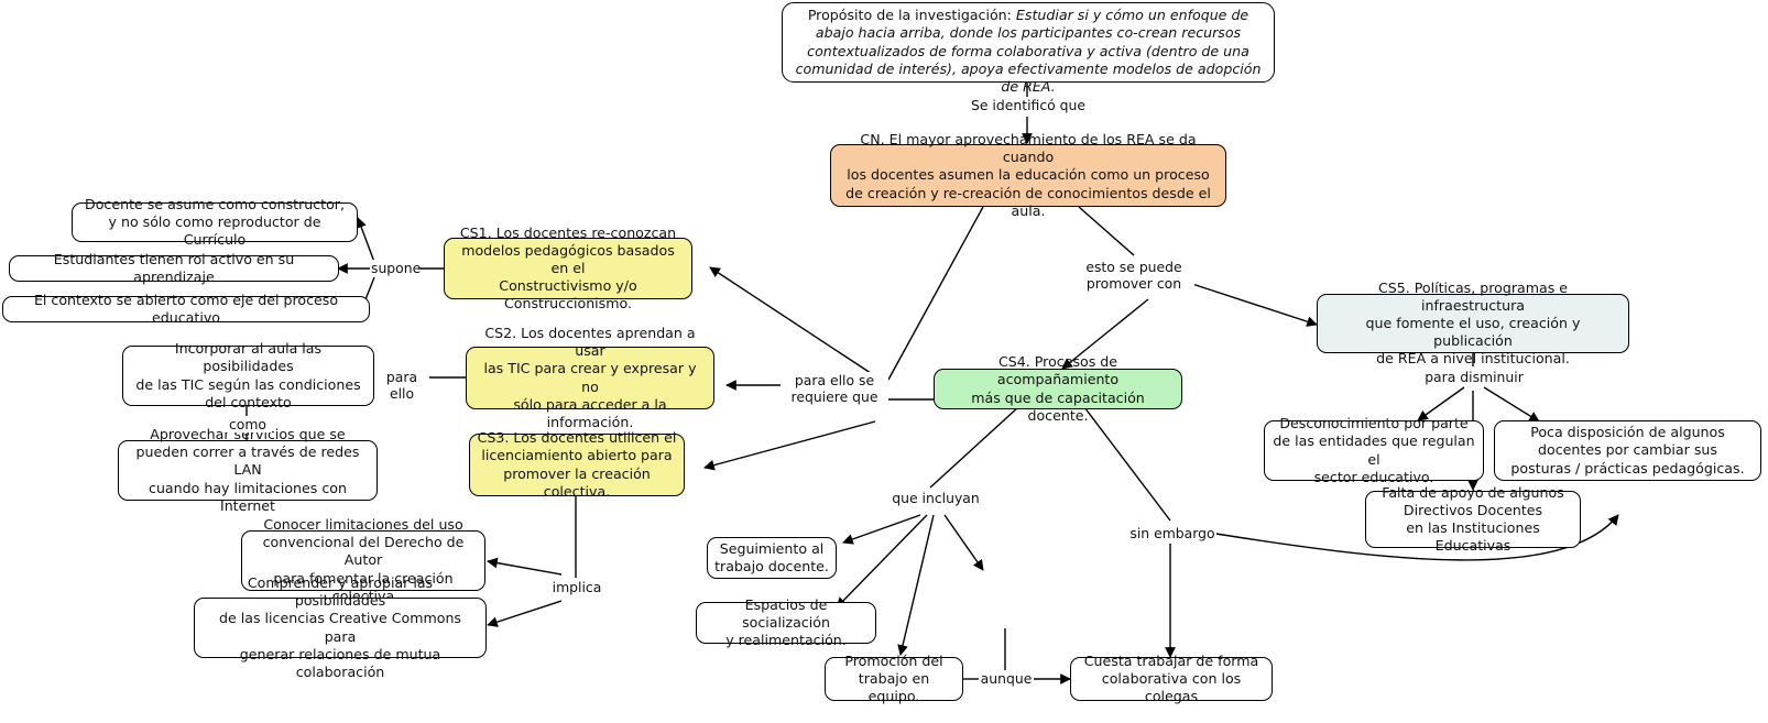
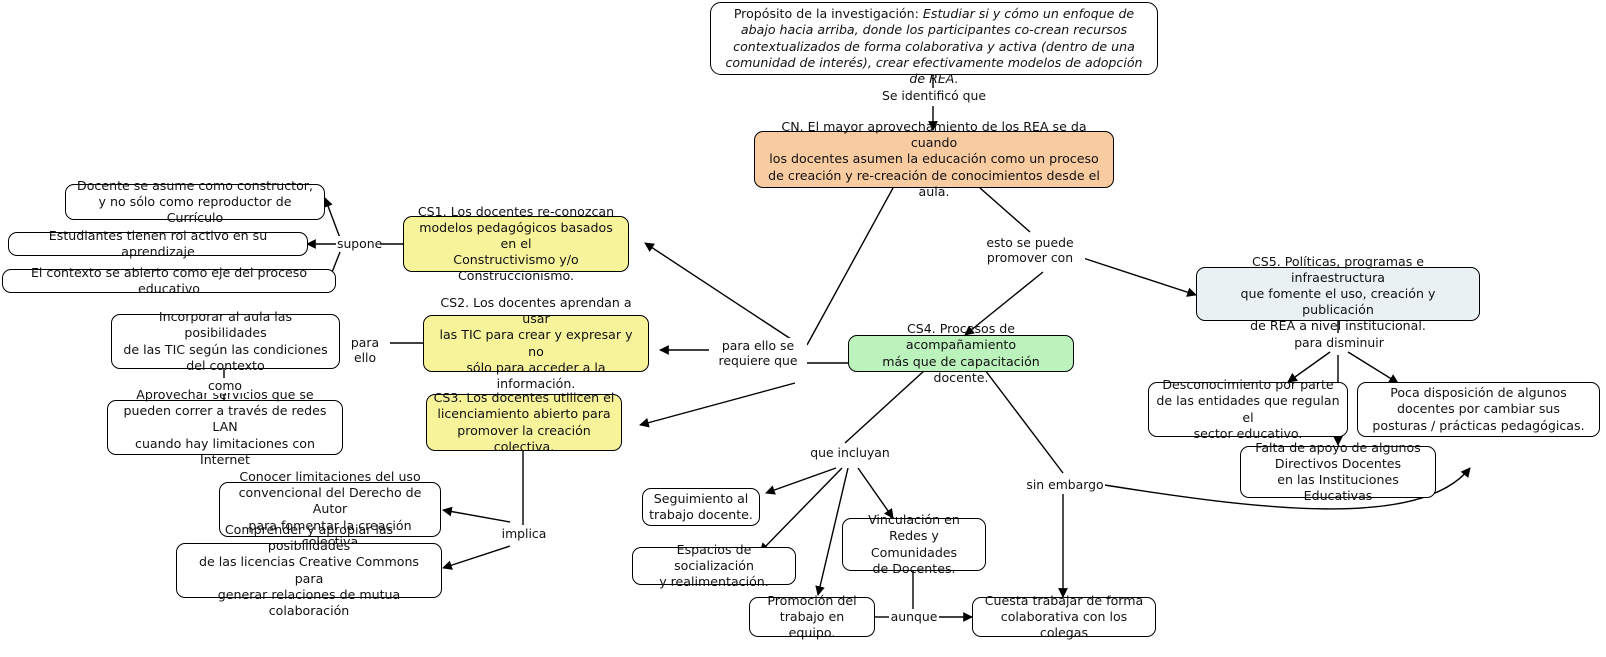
- Propósito de la investigación: Estudiar si y cómo un enfoque de abajo hacia arriba, donde los participantes co-crean recursos contextualizados de forma colaborativa y activa (dentro de una comunidad de interés), apoya efectivamente modelos de adopción de REA.
+ Propósito de la investigación: Estudiar si y cómo un enfoque de abajo hacia arriba, donde los participantes co-crean recursos contextualizados de forma colaborativa y activa (dentro de una comunidad de interés), crear efectivamente modelos de adopción de REA.
  CN. El mayor aprovechamiento de los REA se da cuando
  los docentes asumen la educación como un proceso
  de creación y re-creación de conocimientos desde el aula.
  CS1. Los docentes re-conozcan
  modelos pedagógicos basados en el
  Constructivismo y/o Construccionismo.
  CS2. Los docentes aprendan a usar
  las TIC para crear y expresar y no
  sólo para acceder a la información.
  CS3. Los docentes utilicen el
  licenciamiento abierto para
  promover la creación colectiva.
  CS4. Procesos de acompañamiento
  más que de capacitación docente.
  CS5. Políticas, programas e infraestructura
  que fomente el uso, creación y publicación
  de REA a nivel institucional.
  Docente se asume como constructor,
  y no sólo como reproductor de Currículo
  Estudiantes tienen rol activo en su aprendizaje
  El contexto se abierto como eje del proceso educativo
  Incorporar al aula las posibilidades
  de las TIC según las condiciones
  del contexto
  Aprovechar servicios que se
  pueden correr a través de redes LAN
  cuando hay limitaciones con Internet
  Conocer limitaciones del uso
  convencional del Derecho de Autor
  para fomentar la creación
  Comprender y apropiar las posibilidades
  de las licencias Creative Commons para
  generar relaciones de mutua colaboración
  Seguimiento al
  trabajo docente.
  Espacios de socialización
  y realimentación.
+ Vinculación en
+ Redes y Comunidades
+ de Docentes.
  Promoción del
  trabajo en equipo.
  Cuesta trabajar de forma
  colaborativa con los colegas
  Desconocimiento por parte
  de las entidades que regulan el
  sector educativo.
  Poca disposición de algunos
  docentes por cambiar sus
  posturas / prácticas pedagógicas.
  Falta de apoyo de algunos
  Directivos Docentes
  en las Instituciones Educativas
  Se identificó que
  supone
  para ello
  como
  implica
  para ello se
  requiere que
  esto se puede
  promover con
  que incluyan
  sin embargo
  aunque
  para disminuir
